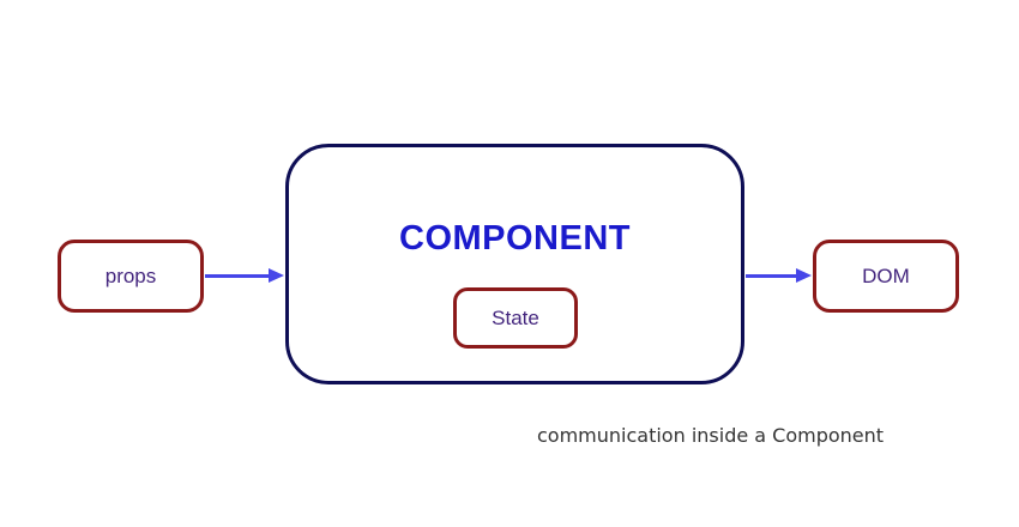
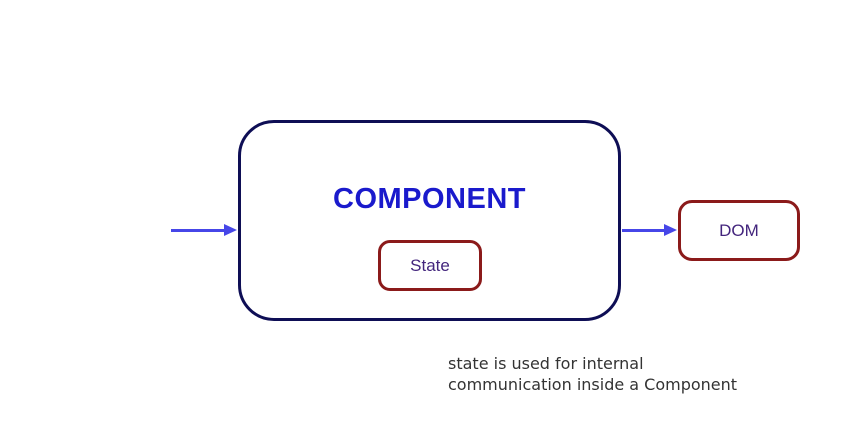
- props
  COMPONENT
  State
  DOM
+ state is used for internal
  communication inside a Component
